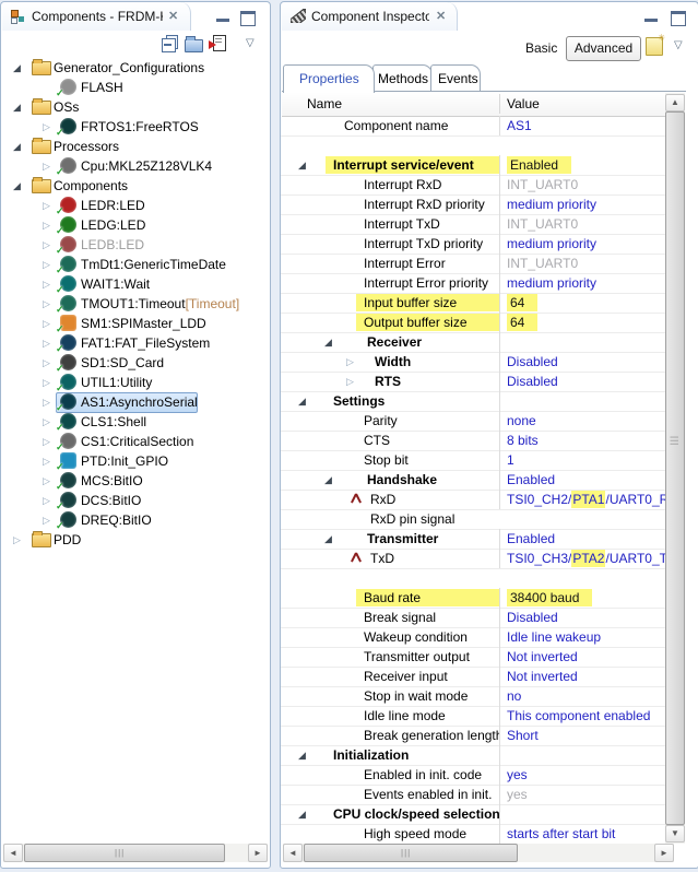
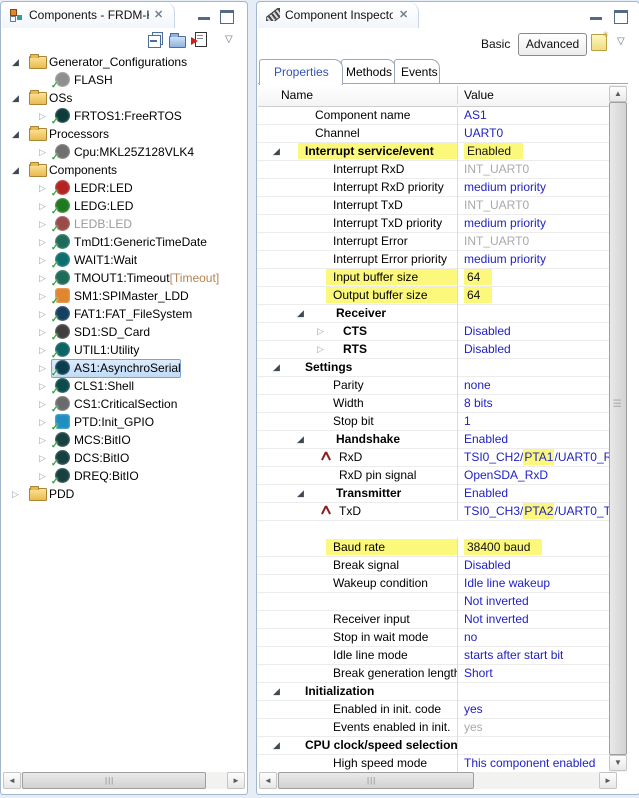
  Components - FRDM-
  ✕
  ▽
  ◢
  Generator_Configurations
  ✓
  FLASH
  ◢
  OSs
  ▷
  ✓
  FRTOS1:FreeRTOS
  ◢
  Processors
  ▷
  ✓
  Cpu:MKL25Z128VLK4
  ◢
  Components
  ▷
  ✓
  LEDR:LED
  ▷
  ✓
  LEDG:LED
  ▷
  ✓
  LEDB:LED
  ▷
  ✓
  TmDt1:GenericTimeDate
  ▷
  ✓
  WAIT1:Wait
  ▷
  ✓
  TMOUT1:Timeout[Timeout]
  ▷
  ✓
  SM1:SPIMaster_LDD
  ▷
  ✓
  FAT1:FAT_FileSystem
  ▷
  ✓
  SD1:SD_Card
  ▷
  ✓
  UTIL1:Utility
  ▷
  ✓
  AS1:AsynchroSerial
  ▷
  ✓
  CLS1:Shell
  ▷
  ✓
  CS1:CriticalSection
  ▷
  ✓
  PTD:Init_GPIO
  ▷
  ✓
  MCS:BitIO
  ▷
  ✓
  DCS:BitIO
  ▷
  ✓
  DREQ:BitIO
  ▷
  PDD
  ◄
  ►
  |||
  Component Inspecto
  ✕
  Basic
  Advanced
  ▽
  Properties
  Methods
  Events
  Name
  Value
  Component name
  AS1
+ Channel
+ UART0
  ◢
  Interrupt service/event
  Enabled
  Interrupt RxD
  INT_UART0
  Interrupt RxD priority
  medium priority
  Interrupt TxD
  INT_UART0
  Interrupt TxD priority
  medium priority
  Interrupt Error
  INT_UART0
  Interrupt Error priority
  medium priority
  Input buffer size
  64
  Output buffer size
  64
  ◢
  Receiver
  ▷
- Width
+ CTS
  Disabled
  ▷
  RTS
  Disabled
  ◢
  Settings
  Parity
  none
- CTS
+ Width
  8 bits
  Stop bit
  1
  ◢
  Handshake
  Enabled
  RxD
  TSI0_CH2/PTA1/UART0_R
  RxD pin signal
+ OpenSDA_RxD
  ◢
  Transmitter
  Enabled
  TxD
  TSI0_CH3/PTA2/UART0_T
  Baud rate
  38400 baud
  Break signal
  Disabled
  Wakeup condition
  Idle line wakeup
- Transmitter output
  Not inverted
  Receiver input
  Not inverted
  Stop in wait mode
  no
  Idle line mode
- This component enabled
+ starts after start bit
  Break generation lengt
  Short
  ◢
  Initialization
  Enabled in init. code
  yes
  Events enabled in init.
  yes
  ◢
  CPU clock/speed selection
  High speed mode
- starts after start bit
+ This component enabled
  ▲
  ▼
  ◄
  ►
  |||
